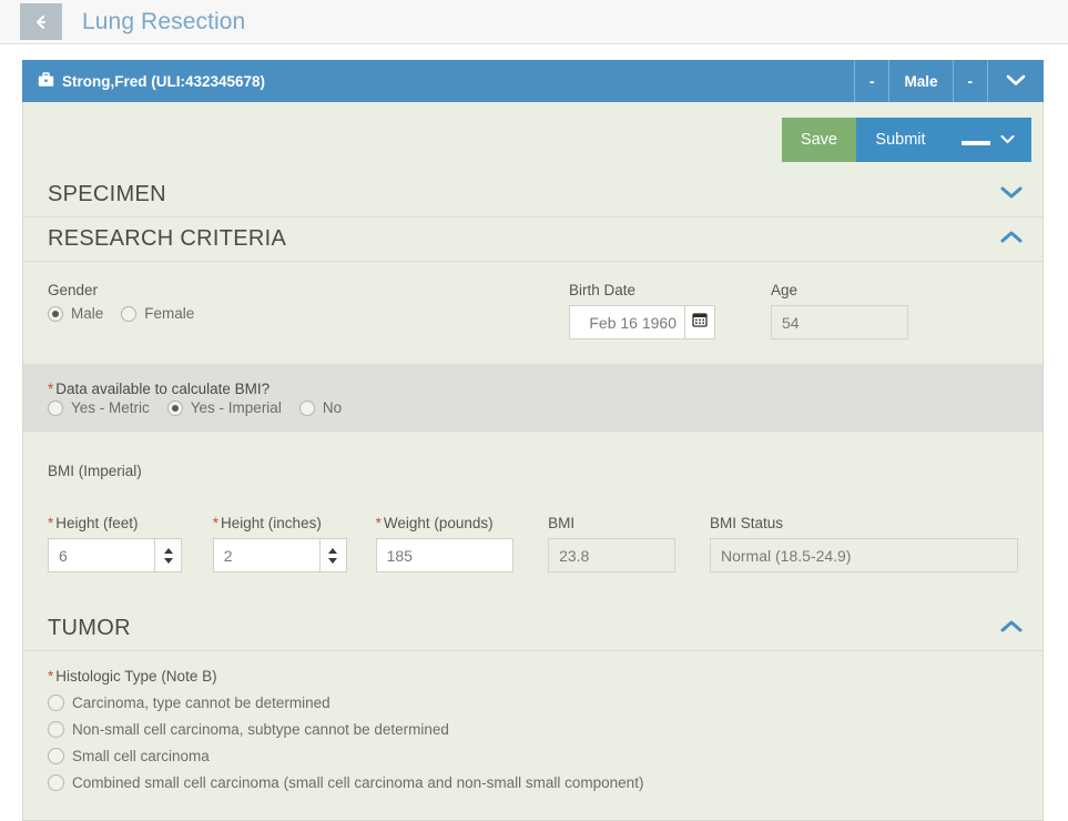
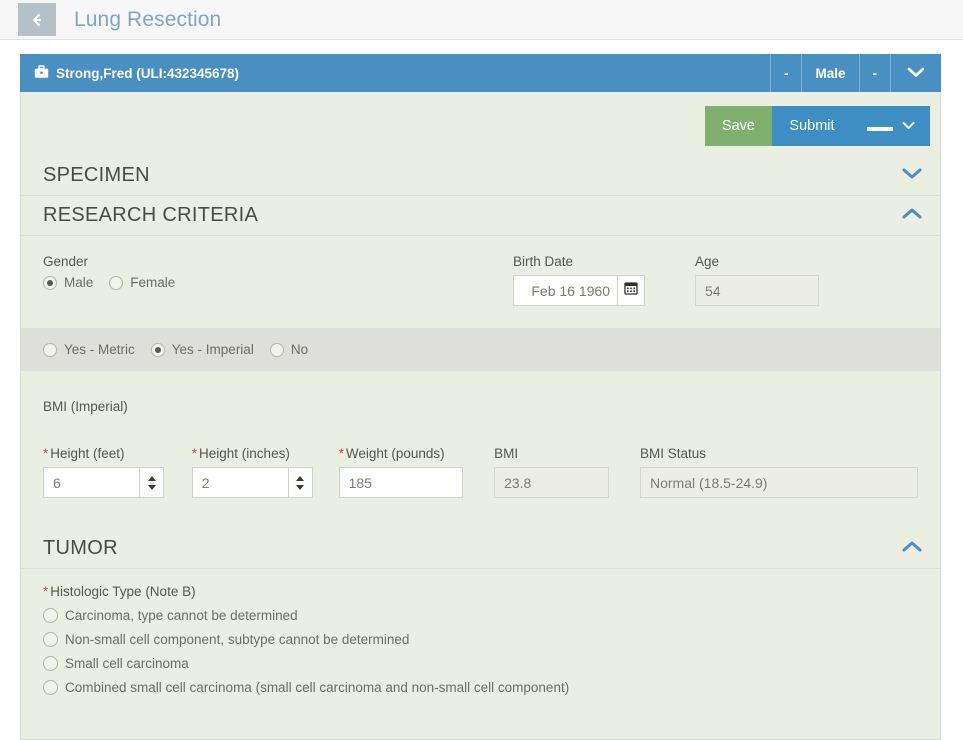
  Lung Resection
  Strong,Fred (ULI:432345678)
  -
  Male
  -
  Save
  Submit
  ▬▬
  SPECIMEN
  RESEARCH CRITERIA
  Gender
  Male
  Female
  Birth Date
  Feb 16 1960
  Age
  54
- * Data available to calculate BMI?
  Yes - Metric
  Yes - Imperial
  No
  BMI (Imperial)
  * Height (feet)
  6
  * Height (inches)
  2
  * Weight (pounds)
  185
  BMI
  23.8
  BMI Status
  Normal (18.5-24.9)
  TUMOR
  * Histologic Type (Note B)
  Carcinoma, type cannot be determined
- Non-small cell carcinoma, subtype cannot be determined
+ Non-small cell component, subtype cannot be determined
  Small cell carcinoma
- Combined small cell carcinoma (small cell carcinoma and non-small small component)
+ Combined small cell carcinoma (small cell carcinoma and non-small cell component)
